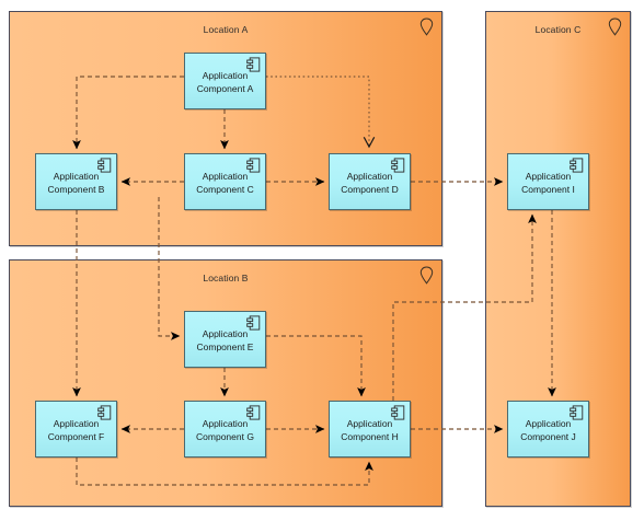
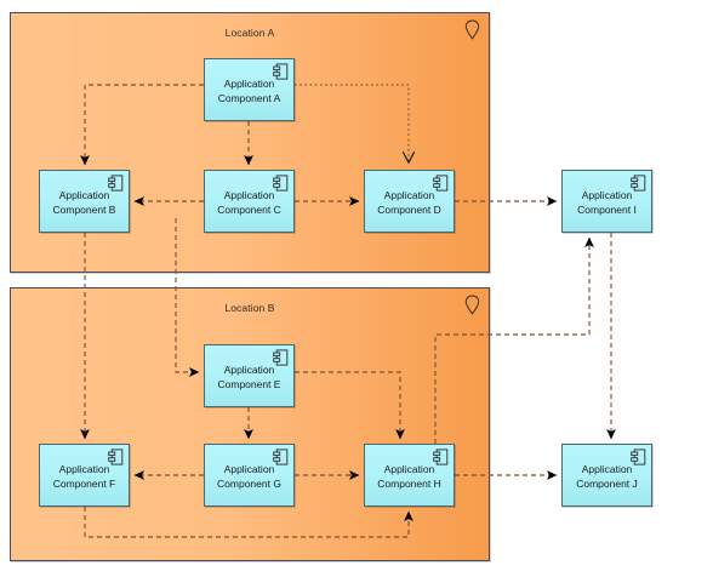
  Location A
  Location B
- Location C
  Application
  Component A
  Application
  Component B
  Application
  Component C
  Application
  Component D
  Application
  Component E
  Application
  Component F
  Application
  Component G
  Application
  Component H
  Application
  Component I
  Application
  Component J
